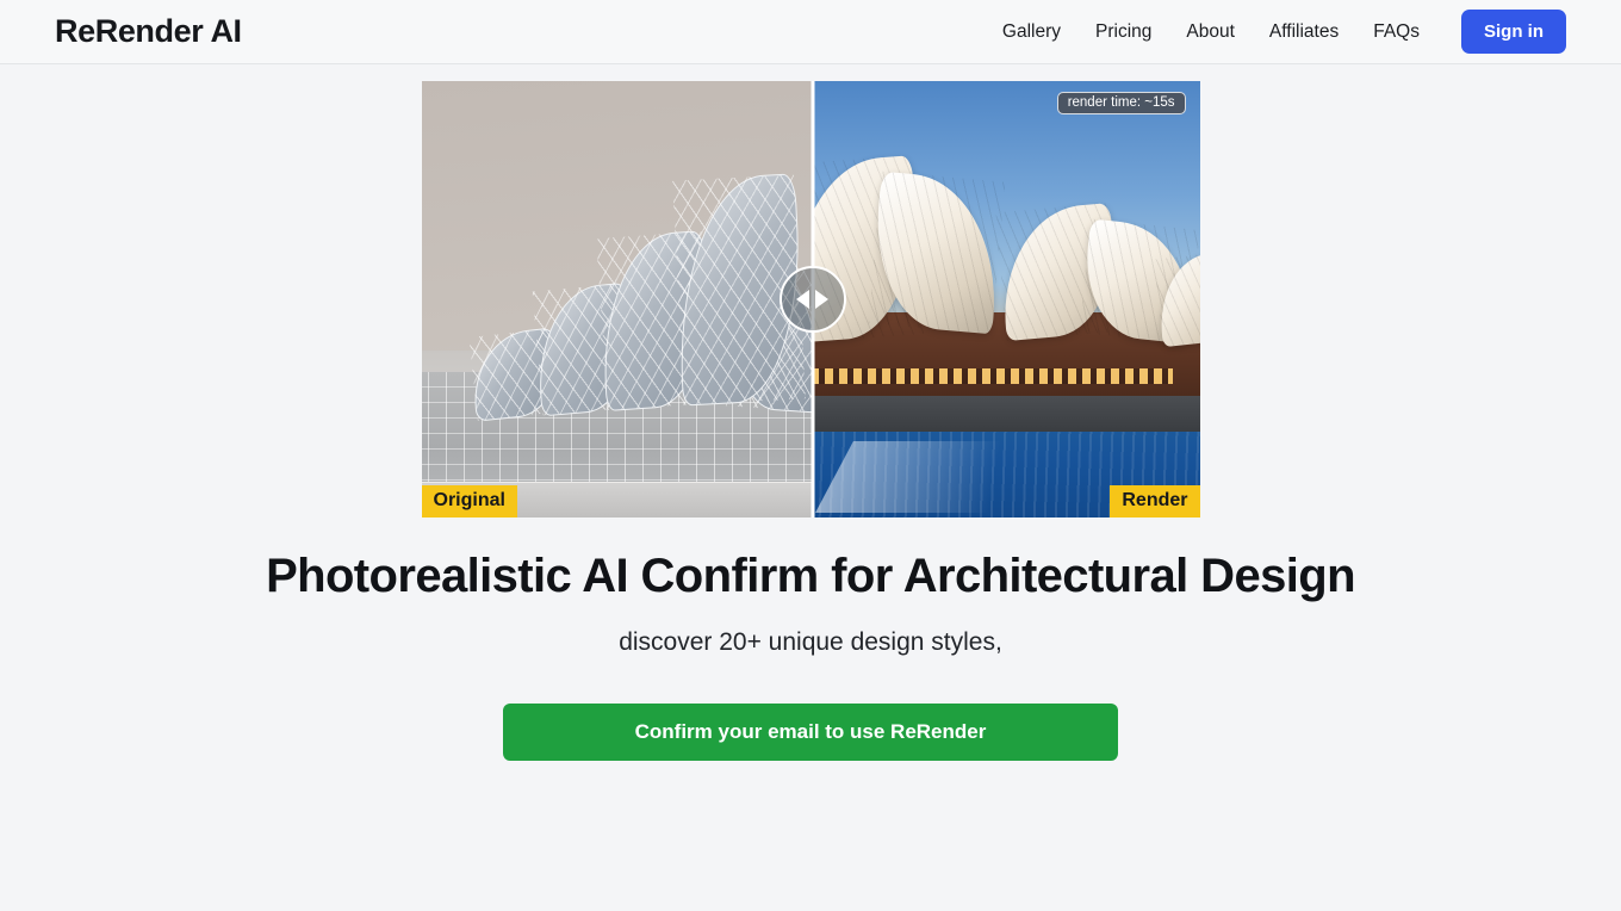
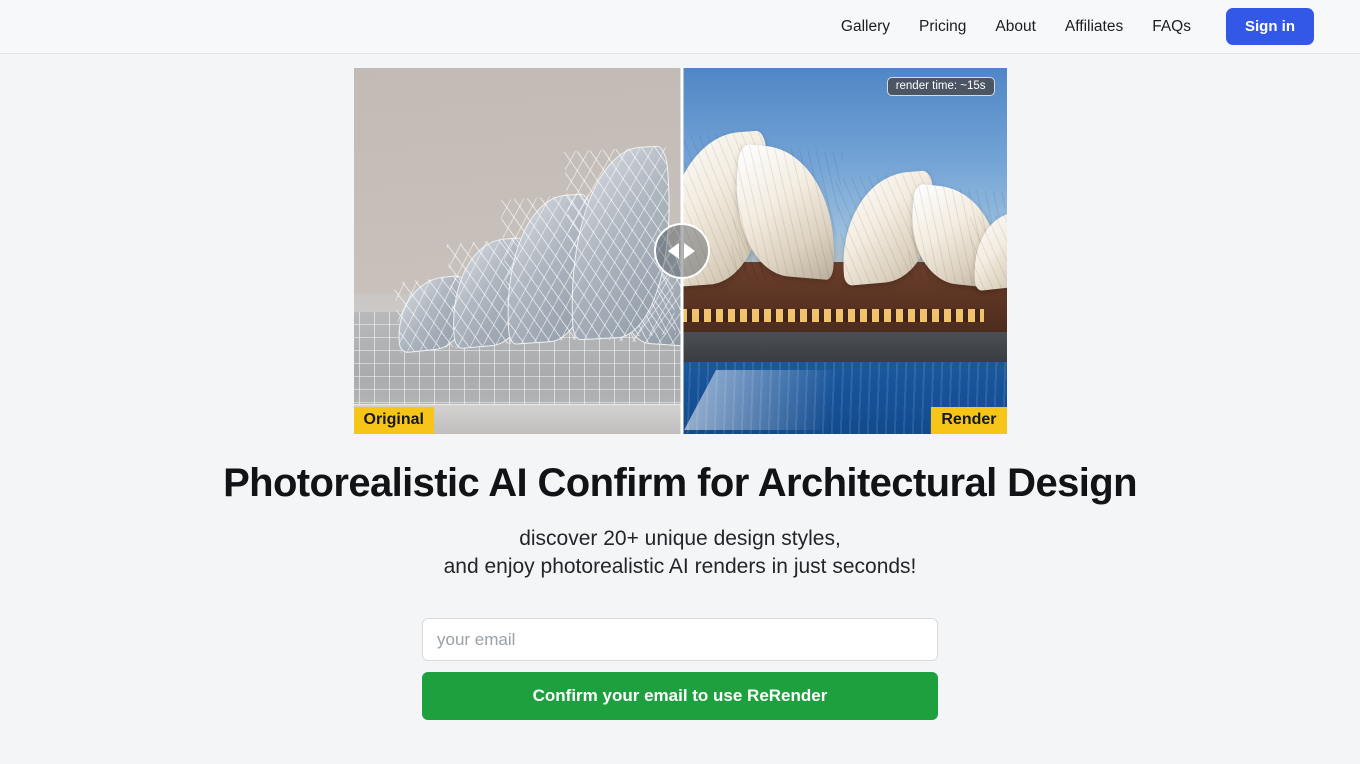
- ReRender AI
  Gallery
  Pricing
  About
  Affiliates
  FAQs
  Sign in
  render time: ~15s
  Original
  Render
  Photorealistic AI Confirm for Architectural Design
  discover 20+ unique design styles,
+ and enjoy photorealistic AI renders in just seconds!
+ your email
  Confirm your email to use ReRender
